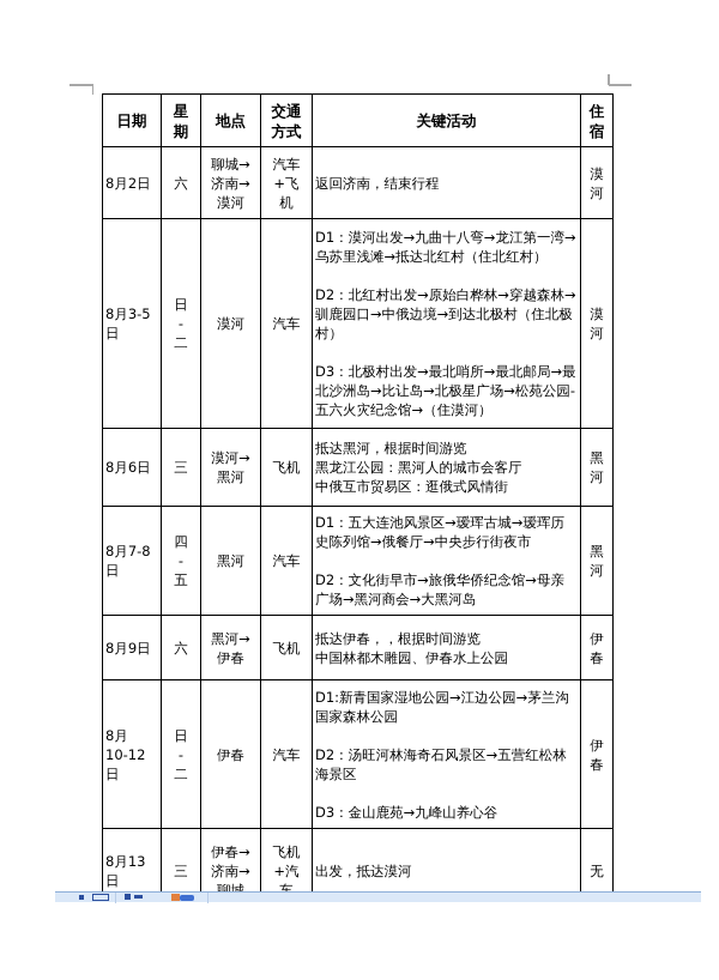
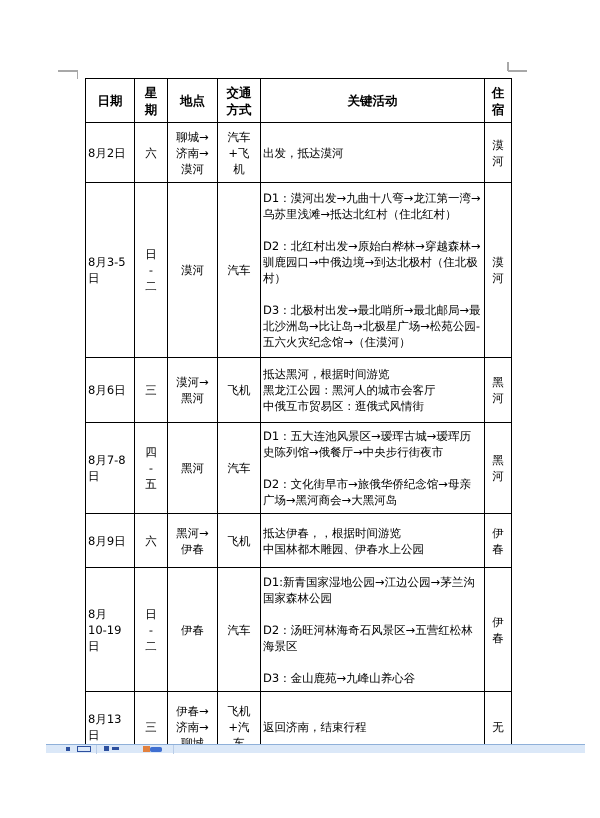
  日期	星 期	地点	交通 方式	关键活动	住 宿
- 8月2日	六	聊城→ 济南→ 漠河	汽车 +飞 机	返回济南，结束行程	漠 河
+ 8月2日	六	聊城→ 济南→ 漠河	汽车 +飞 机	出发，抵达漠河	漠 河
  8月3-5 日	日 - 二	漠河	汽车	D1：漠河出发→九曲十八弯→龙江第一湾→乌苏里浅滩→抵达北红村（住北红村） D2：北红村出发→原始白桦林→穿越森林→驯鹿园口→中俄边境→到达北极村（住北极村） D3：北极村出发→最北哨所→最北邮局→最北沙洲岛→比让岛→北极星广场→松苑公园-五六火灾纪念馆→（住漠河）	漠 河
  8月6日	三	漠河→ 黑河	飞机	抵达黑河，根据时间游览 黑龙江公园：黑河人的城市会客厅 中俄互市贸易区：逛俄式风情街	黑 河
  8月7-8 日	四 - 五	黑河	汽车	D1：五大连池风景区→瑷珲古城→瑷珲历史陈列馆→俄餐厅→中央步行街夜市 D2：文化街早市→旅俄华侨纪念馆→母亲广场→黑河商会→大黑河岛	黑 河
  8月9日	六	黑河→ 伊春	飞机	抵达伊春，，根据时间游览 中国林都木雕园、伊春水上公园	伊 春
- 8月 10-12 日	日 - 二	伊春	汽车	D1:新青国家湿地公园→江边公园→茅兰沟国家森林公园 D2：汤旺河林海奇石风景区→五营红松林海景区 D3：金山鹿苑→九峰山养心谷	伊 春
+ 8月 10-19 日	日 - 二	伊春	汽车	D1:新青国家湿地公园→江边公园→茅兰沟国家森林公园 D2：汤旺河林海奇石风景区→五营红松林海景区 D3：金山鹿苑→九峰山养心谷	伊 春
- 8月13 日	三	伊春→ 济南→ 聊城	飞机 +汽 车	出发，抵达漠河	无
+ 8月13 日	三	伊春→ 济南→ 聊城	飞机 +汽 车	返回济南，结束行程	无
